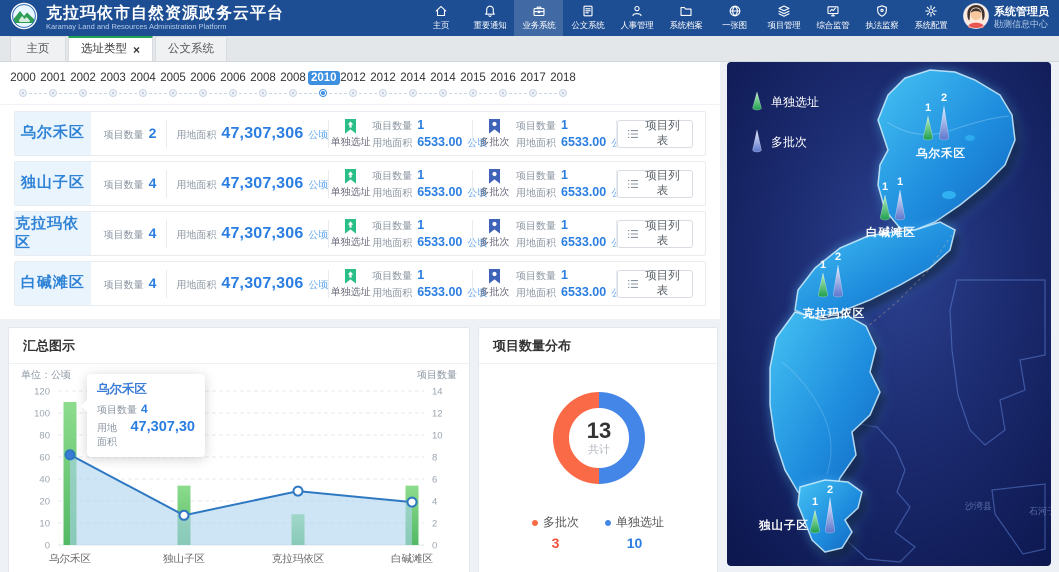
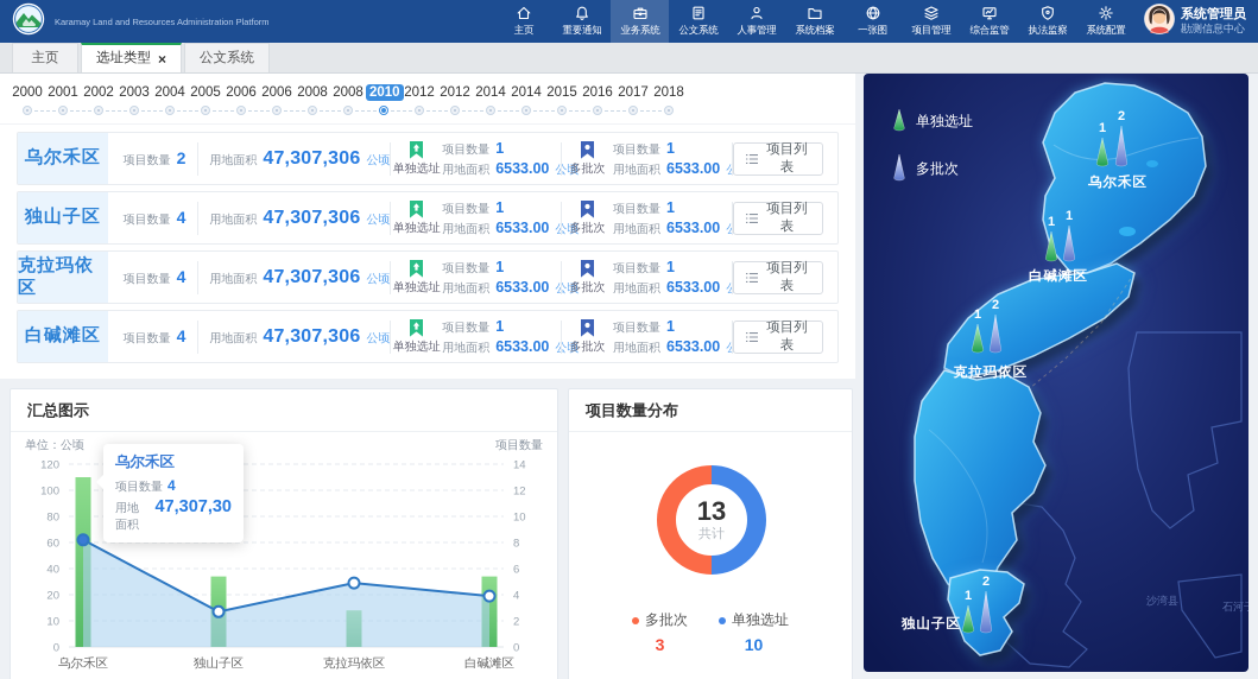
- 克拉玛依市自然资源政务云平台
  Karamay Land and Resources Administration Platform
  主页
  重要通知
  业务系统
  公文系统
  人事管理
  系统档案
  一张图
  项目管理
  综合监管
  执法监察
  系统配置
  系统管理员
  勘测信息中心
  主页
  选址类型
  ×
  公文系统
  2000
  2001
  2002
  2003
  2004
  2005
  2006
  2006
  2008
  2008
  2010
  2012
  2012
  2014
  2014
  2015
  2016
  2017
  2018
  乌尔禾区
  项目数量
  2
  用地面积
  47,307,306
  公顷
  单独选址
  项目数量
  1
  用地面积
  6533.00
  多批次
  项目数量
  1
  用地面积
  6533.00
  项目列表
  独山子区
  项目数量
  4
  用地面积
  47,307,306
  公顷
  单独选址
  项目数量
  1
  用地面积
  6533.00
  多批次
  项目数量
  1
  用地面积
  6533.00
  项目列表
  克拉玛依区
  项目数量
  4
  用地面积
  47,307,306
  公顷
  单独选址
  项目数量
  1
  用地面积
  6533.00
  多批次
  项目数量
  1
  用地面积
  6533.00
  项目列表
  白碱滩区
  项目数量
  4
  用地面积
  47,307,306
  公顷
  单独选址
  项目数量
  1
  用地面积
  6533.00
  多批次
  项目数量
  1
  用地面积
  6533.00
  项目列表
  汇总图示
  单位：公顷
  项目数量
  0
  0
  10
  2
  20
  4
  40
  6
  60
  8
  80
  10
  100
  12
  120
  14
  乌尔禾区
  独山子区
  克拉玛依区
  白碱滩区
  乌尔禾区
  项目数量
  4
  用地面积
  47,307,30
  项目数量分布
  13
  共计
  多批次
  3
  单独选址
  10
  单独选址
  多批次
  沙湾县
  1
  2
  乌尔禾区
  1
  1
  白碱滩区
  1
  2
  克拉玛依区
  1
  2
  独山子区
